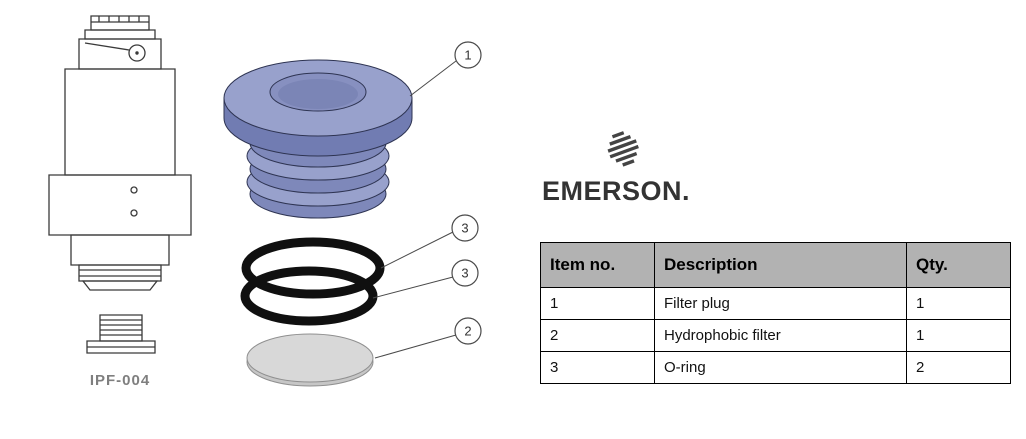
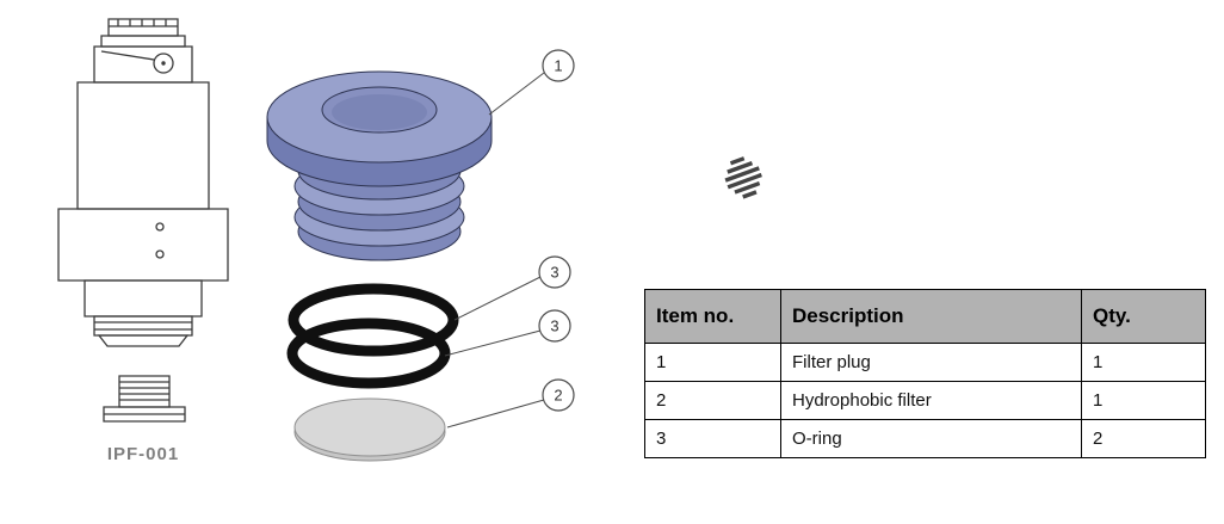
- IPF-004
+ IPF-001
  1
  3
  3
  2
- EMERSON.
  Item no.	Description	Qty.
  1	Filter plug	1
  2	Hydrophobic filter	1
  3	O-ring	2
